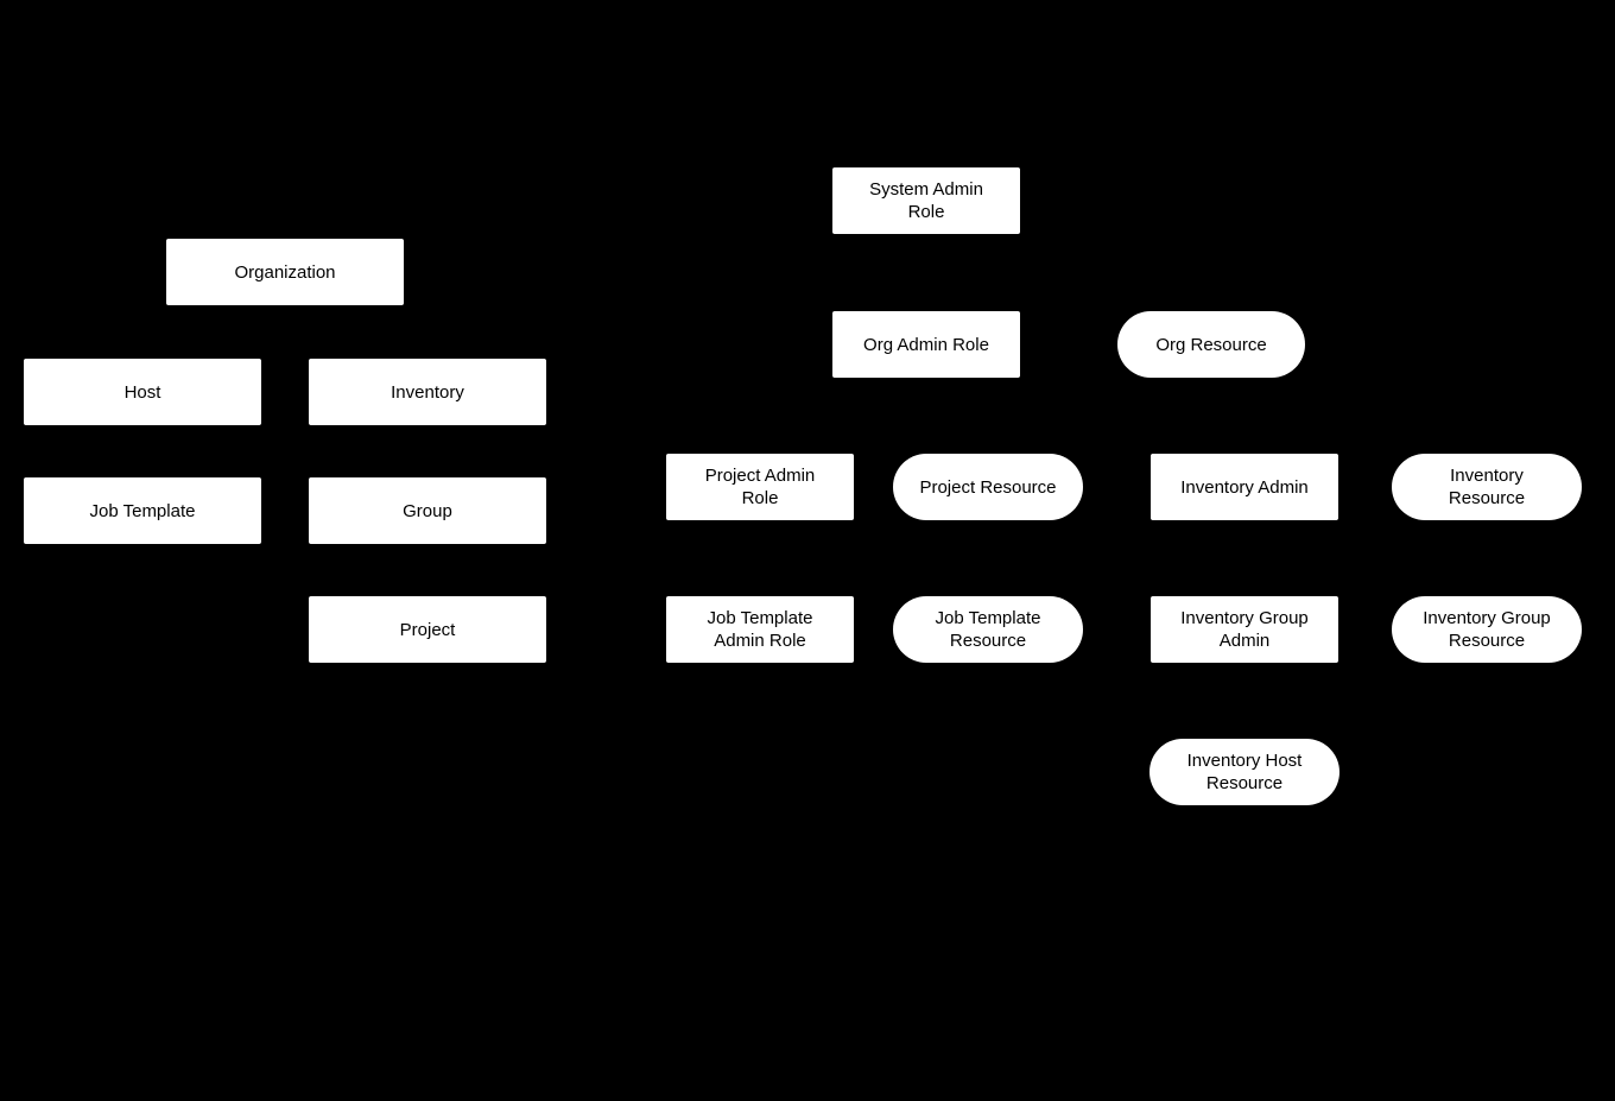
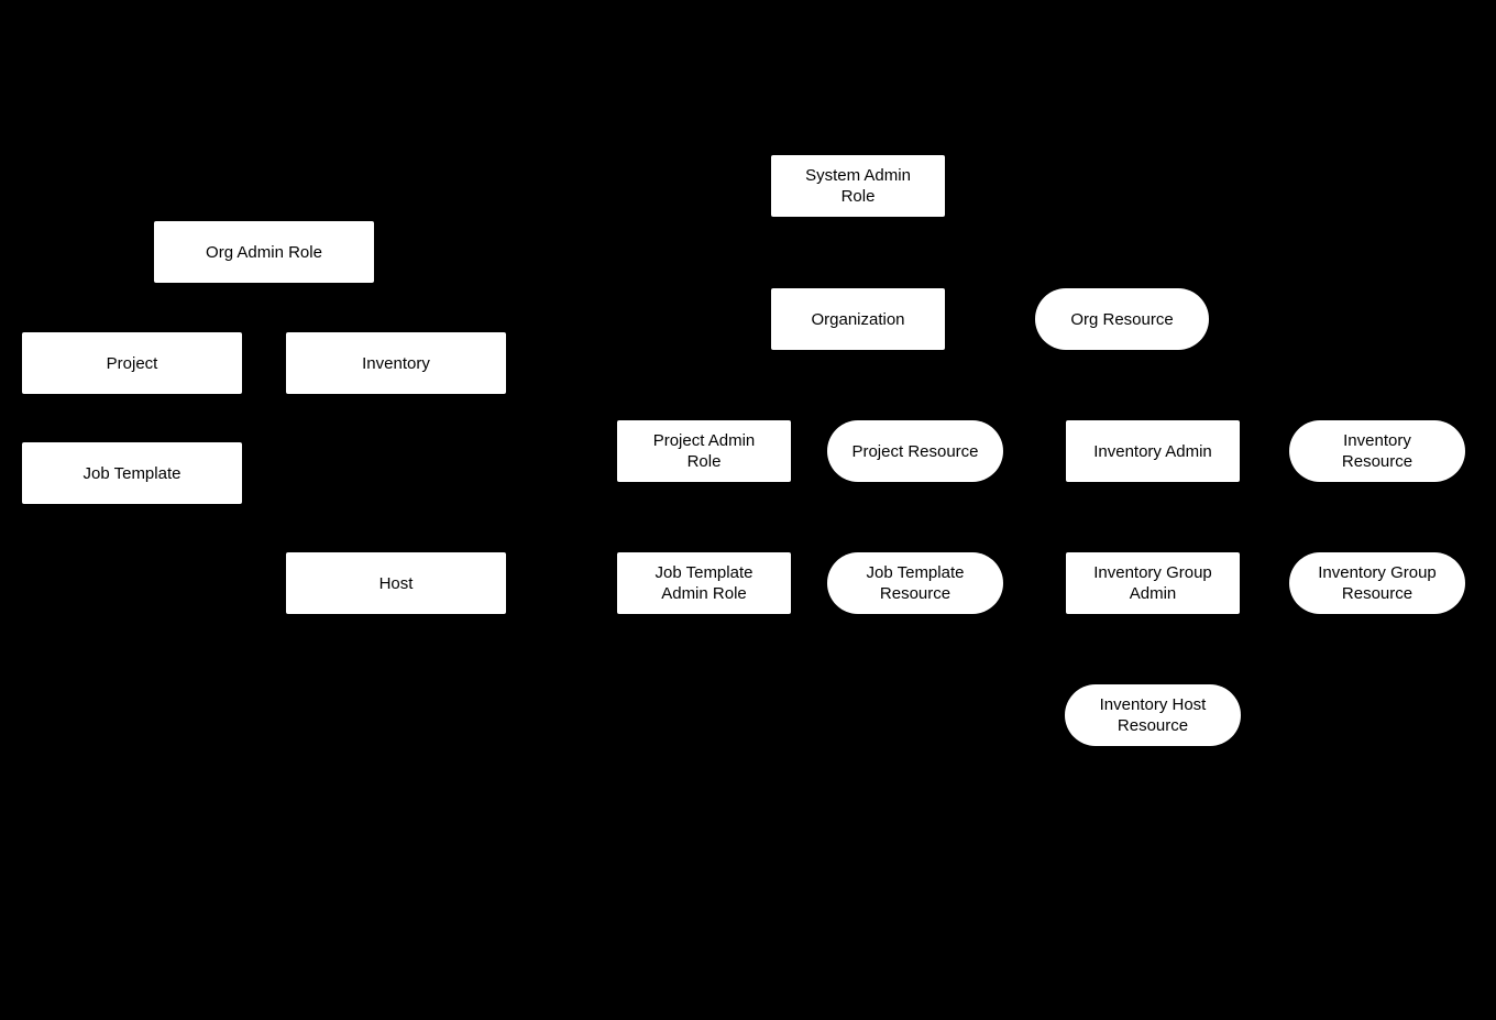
- Organization
+ Org Admin Role
- Host
+ Project
  Inventory
  Job Template
- Group
- Project
+ Host
  System Admin
  Role
- Org Admin Role
+ Organization
  Org Resource
  Project Admin
  Role
  Project Resource
  Inventory Admin
  Inventory
  Resource
  Job Template
  Admin Role
  Job Template
  Resource
  Inventory Group
  Admin
  Inventory Group
  Resource
  Inventory Host
  Resource
